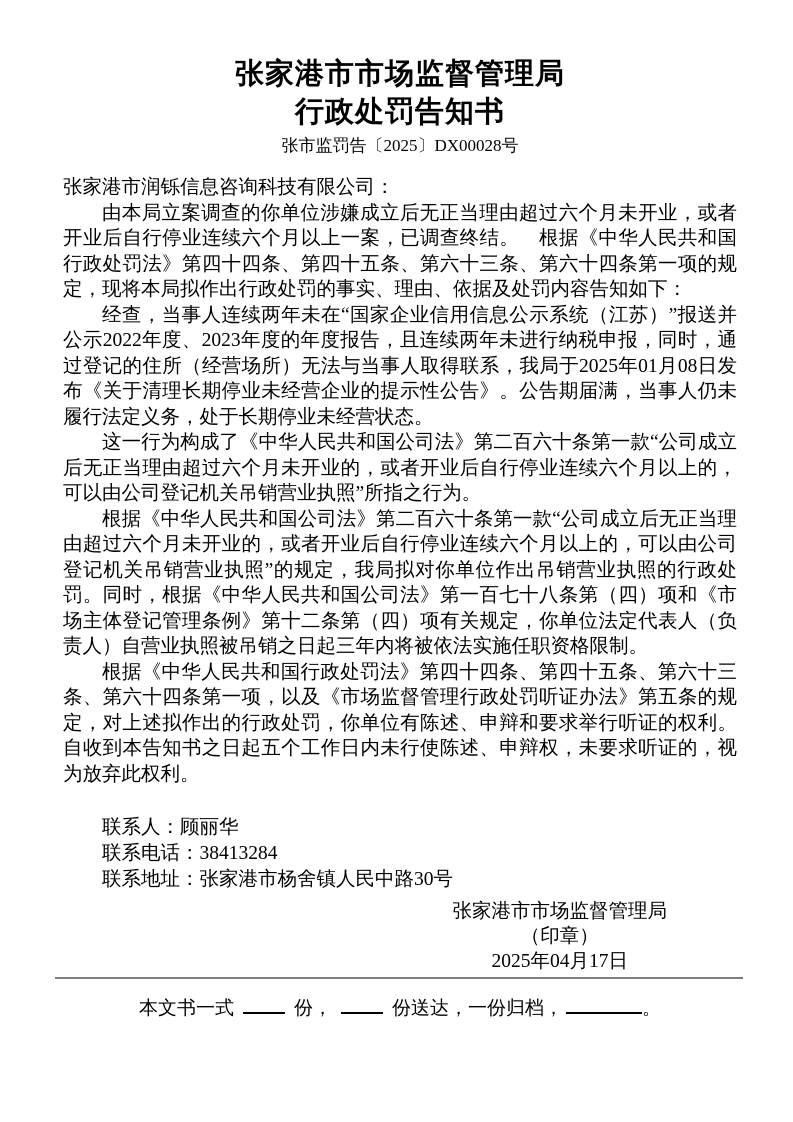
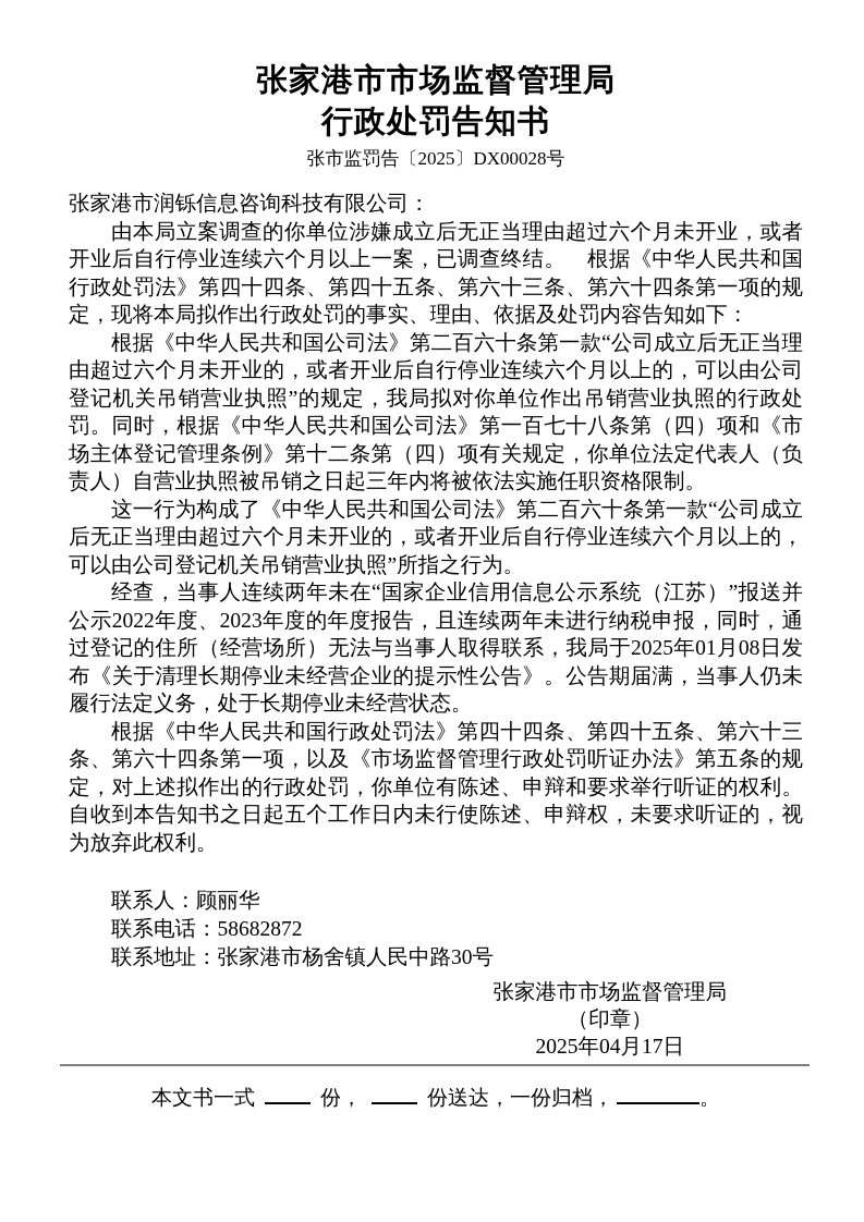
  张家港市市场监督管理局
  行政处罚告知书
  张市监罚告〔2025〕DX00028号
  张家港市润铄信息咨询科技有限公司：
  由本局立案调查的你单位涉嫌成立后无正当理由超过六个月未开业，或者开业后自行停业连续六个月以上一案，已调查终结。 根据《中华人民共和国行政处罚法》第四十四条、第四十五条、第六十三条、第六十四条第一项的规定，现将本局拟作出行政处罚的事实、理由、依据及处罚内容告知如下：
- 经查，当事人连续两年未在“国家企业信用信息公示系统（江苏）”报送并公示2022年度、2023年度的年度报告，且连续两年未进行纳税申报，同时，通过登记的住所（经营场所）无法与当事人取得联系，我局于2025年01月08日发布《关于清理长期停业未经营企业的提示性公告》。公告期届满，当事人仍未履行法定义务，处于长期停业未经营状态。
+ 根据《中华人民共和国公司法》第二百六十条第一款“公司成立后无正当理由超过六个月未开业的，或者开业后自行停业连续六个月以上的，可以由公司登记机关吊销营业执照”的规定，我局拟对你单位作出吊销营业执照的行政处罚。同时，根据《中华人民共和国公司法》第一百七十八条第（四）项和《市场主体登记管理条例》第十二条第（四）项有关规定，你单位法定代表人（负责人）自营业执照被吊销之日起三年内将被依法实施任职资格限制。
  这一行为构成了《中华人民共和国公司法》第二百六十条第一款“公司成立后无正当理由超过六个月未开业的，或者开业后自行停业连续六个月以上的，可以由公司登记机关吊销营业执照”所指之行为。
- 根据《中华人民共和国公司法》第二百六十条第一款“公司成立后无正当理由超过六个月未开业的，或者开业后自行停业连续六个月以上的，可以由公司登记机关吊销营业执照”的规定，我局拟对你单位作出吊销营业执照的行政处罚。同时，根据《中华人民共和国公司法》第一百七十八条第（四）项和《市场主体登记管理条例》第十二条第（四）项有关规定，你单位法定代表人（负责人）自营业执照被吊销之日起三年内将被依法实施任职资格限制。
+ 经查，当事人连续两年未在“国家企业信用信息公示系统（江苏）”报送并公示2022年度、2023年度的年度报告，且连续两年未进行纳税申报，同时，通过登记的住所（经营场所）无法与当事人取得联系，我局于2025年01月08日发布《关于清理长期停业未经营企业的提示性公告》。公告期届满，当事人仍未履行法定义务，处于长期停业未经营状态。
  根据《中华人民共和国行政处罚法》第四十四条、第四十五条、第六十三条、第六十四条第一项，以及《市场监督管理行政处罚听证办法》第五条的规定，对上述拟作出的行政处罚，你单位有陈述、申辩和要求举行听证的权利。自收到本告知书之日起五个工作日内未行使陈述、申辩权，未要求听证的，视为放弃此权利。
  联系人：顾丽华
- 联系电话：38413284
+ 联系电话：58682872
  联系地址：张家港市杨舍镇人民中路30号
  张家港市市场监督管理局
  （印章）
  2025年04月17日
  本文书一式 份， 份送达，一份归档， 。
